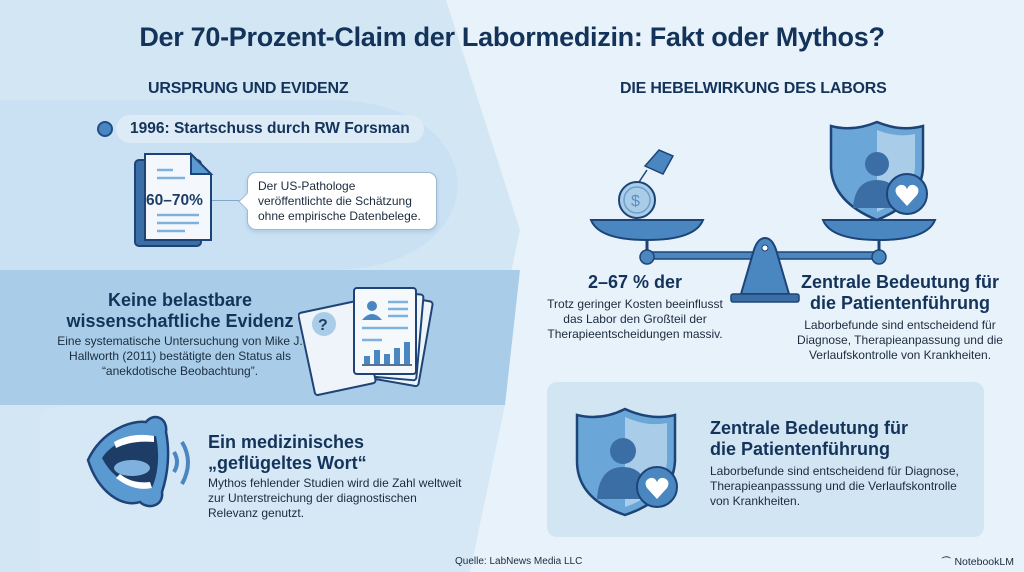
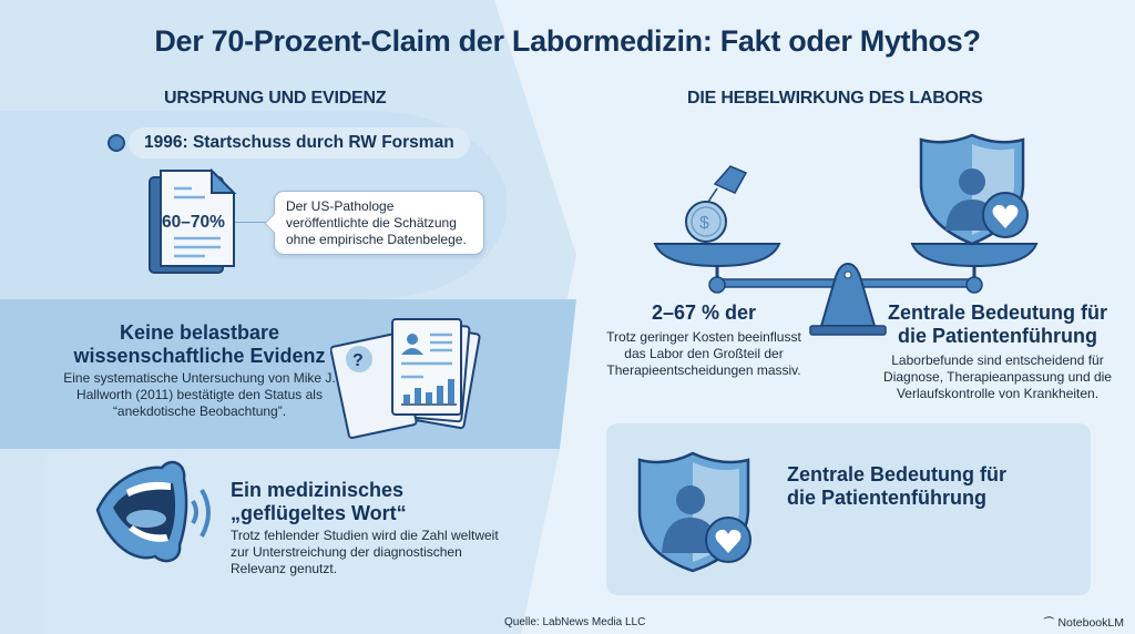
  Der 70-Prozent-Claim der Labormedizin: Fakt oder Mythos?
  URSPRUNG UND EVIDENZ
  DIE HEBELWIRKUNG DES LABORS
  1996: Startschuss durch RW Forsman
  60–70%
  Der US-Pathologe veröffentlichte die Schätzung ohne empirische Datenbelege.
  Keine belastbare
  wissenschaftliche Evidenz
  Eine systematische Untersuchung von Mike J. Hallworth (2011) bestätigte den Status als “anekdotische Beobachtung”.
  ?
  Ein medizinisches
  „geflügeltes Wort“
- Mythos fehlender Studien wird die Zahl weltweit zur Unterstreichung der diagnostischen Relevanz genutzt.
+ Trotz fehlender Studien wird die Zahl weltweit zur Unterstreichung der diagnostischen Relevanz genutzt.
  $
  2–67 % der
  Trotz geringer Kosten beeinflusst das Labor den Großteil der Therapieentscheidungen massiv.
  Zentrale Bedeutung für
  die Patientenführung
  Laborbefunde sind entscheidend für Diagnose, Therapieanpassung und die Verlaufskontrolle von Krankheiten.
  Zentrale Bedeutung für
  die Patientenführung
- Laborbefunde sind entscheidend für Diagnose, Therapieanpasssung und die Verlaufskontrolle von Krankheiten.
  Quelle: LabNews Media LLC
  ⌒ NotebookLM
